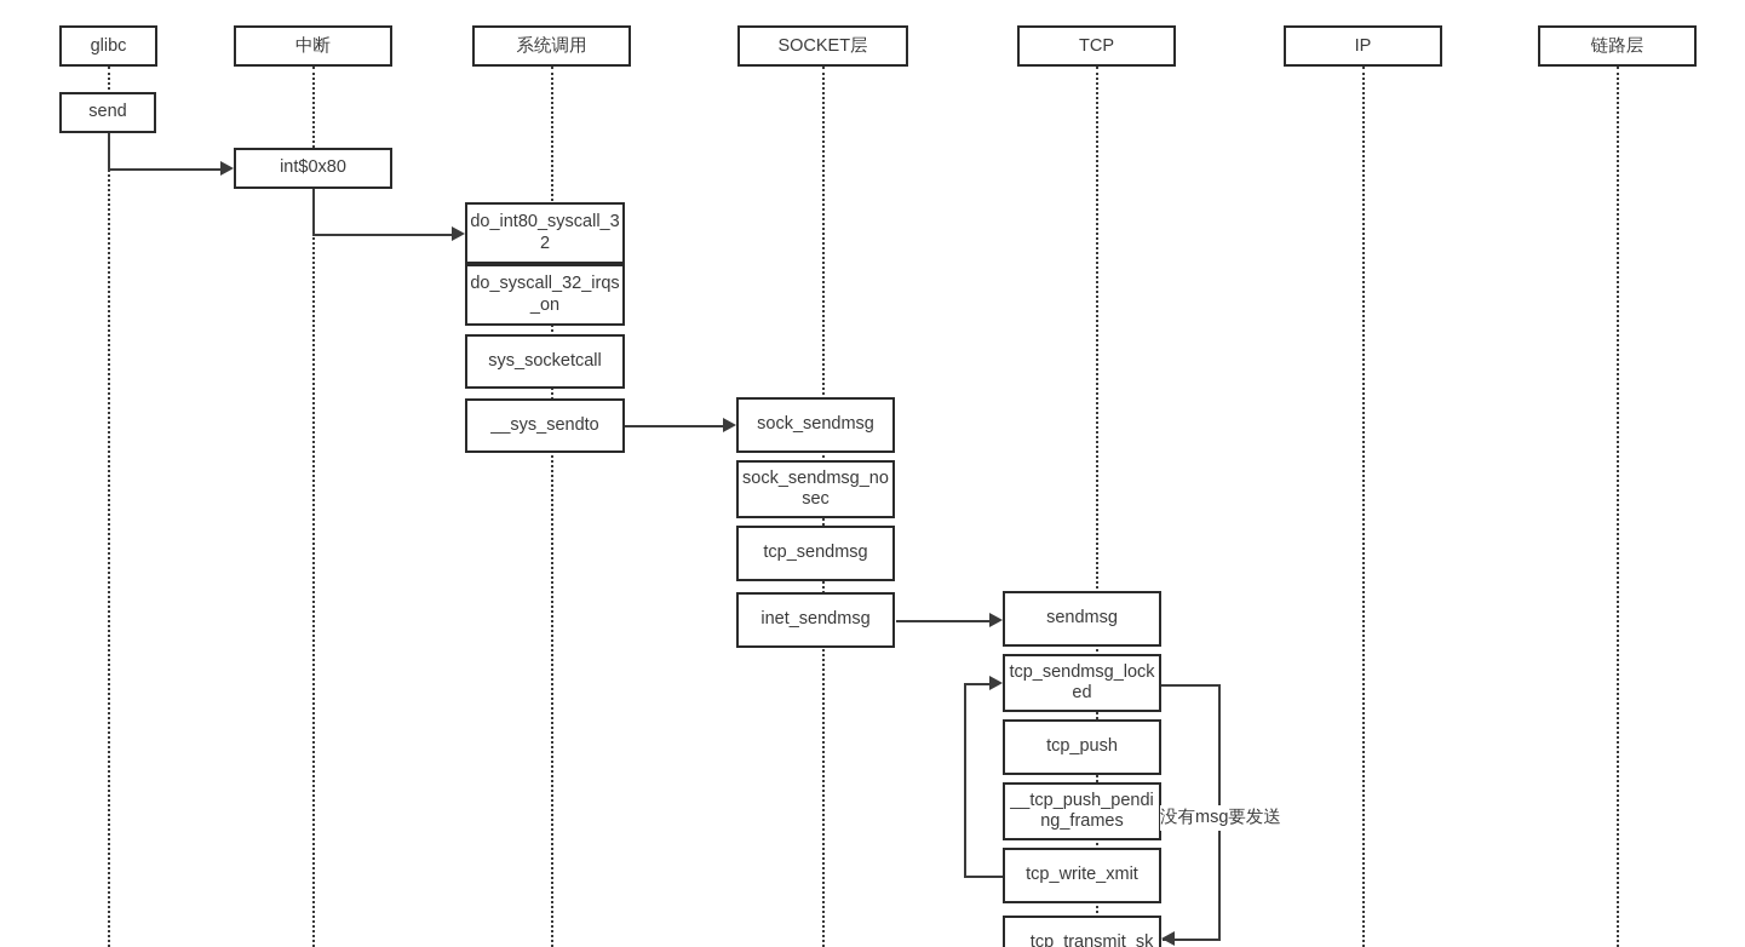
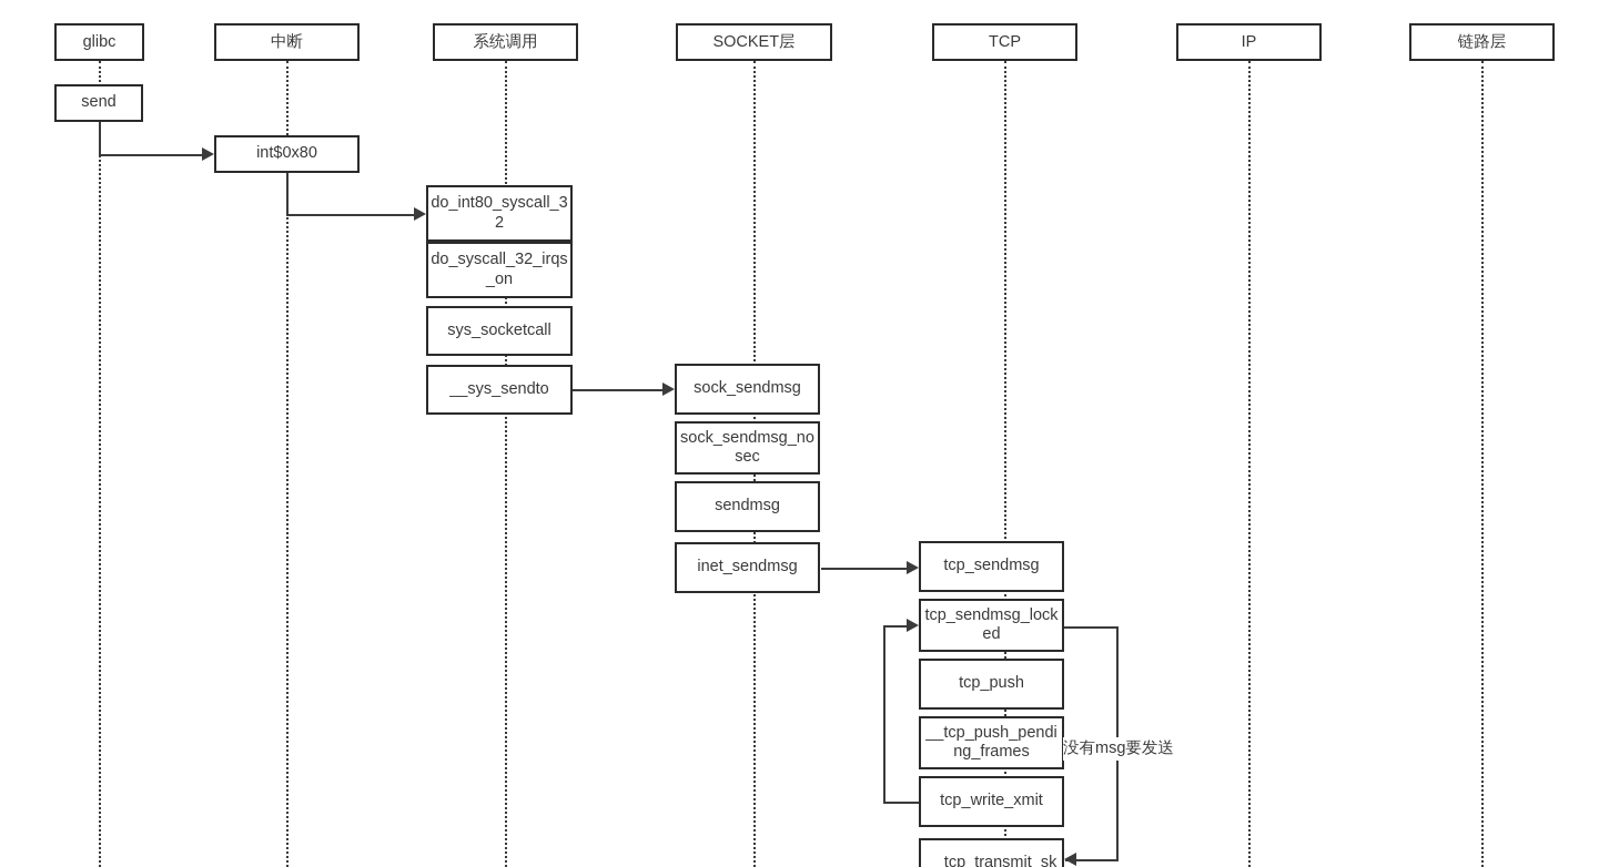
  glibc
  中断
  系统调用
  SOCKET层
  TCP
  IP
  链路层
  没有msg要发送
  send
  int$0x80
  do_int80_syscall_32
  do_syscall_32_irqs_on
  sys_socketcall
  __sys_sendto
  sock_sendmsg
  sock_sendmsg_nosec
- tcp_sendmsg
+ sendmsg
  inet_sendmsg
- sendmsg
+ tcp_sendmsg
  tcp_sendmsg_locked
  tcp_push
  __tcp_push_pending_frames
  tcp_write_xmit
  __tcp_transmit_sk
